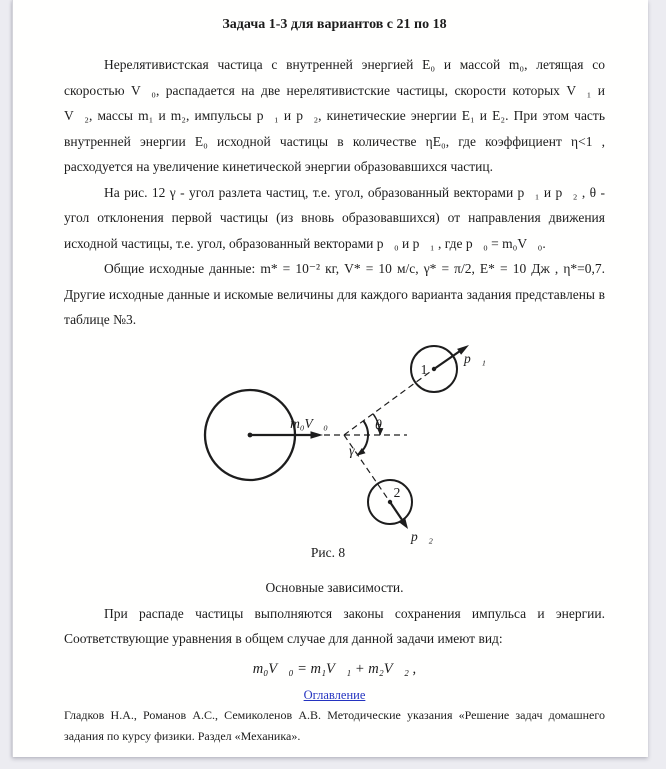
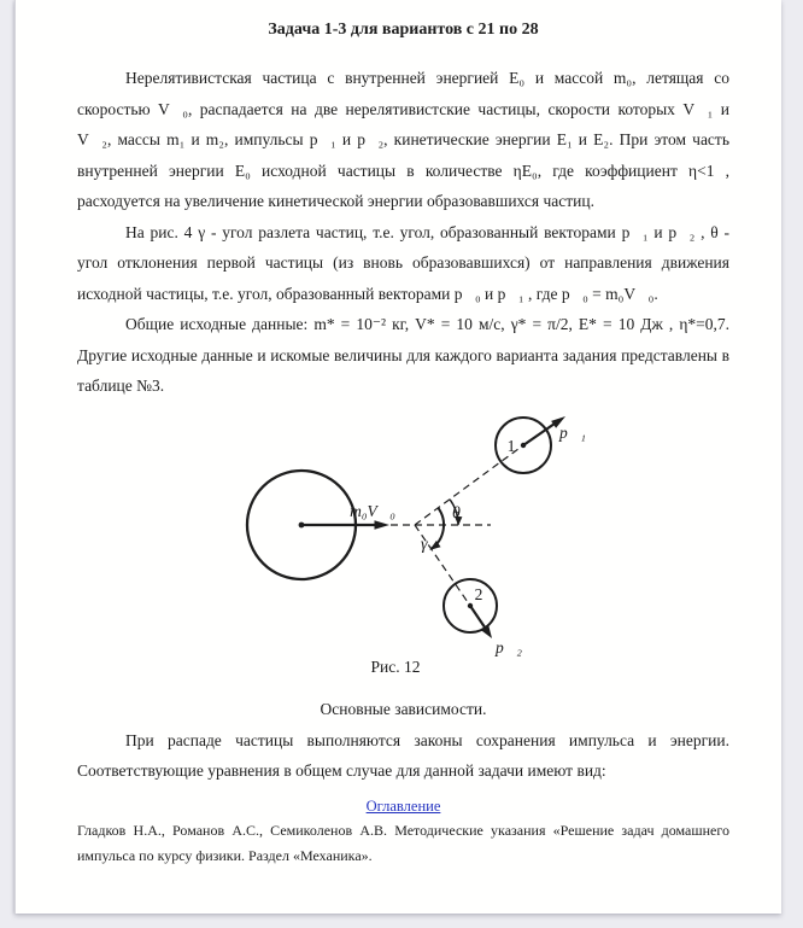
- Задача 1-3 для вариантов с 21 по 18
+ Задача 1-3 для вариантов с 21 по 28
  Нерелятивистская частица с внутренней энергией E₀ и массой m₀, летящая со скоростью V⃗₀, распадается на две нерелятивистские частицы, скорости которых V⃗₁ и V⃗₂, массы m₁ и m₂, импульсы p⃗₁ и p⃗₂, кинетические энергии E₁ и E₂. При этом часть внутренней энергии E₀ исходной частицы в количестве ηE₀, где коэффициент η<1 , расходуется на увеличение кинетической энергии образовавшихся частиц.
- На рис. 12 γ - угол разлета частиц, т.е. угол, образованный векторами p⃗₁ и p⃗₂ , θ - угол отклонения первой частицы (из вновь образовавшихся) от направления движения исходной частицы, т.е. угол, образованный векторами p⃗₀ и p⃗₁ , где p⃗₀ = m₀V⃗₀.
+ На рис. 4 γ - угол разлета частиц, т.е. угол, образованный векторами p⃗₁ и p⃗₂ , θ - угол отклонения первой частицы (из вновь образовавшихся) от направления движения исходной частицы, т.е. угол, образованный векторами p⃗₀ и p⃗₁ , где p⃗₀ = m₀V⃗₀.
  Общие исходные данные: m* = 10⁻² кг, V* = 10 м/с, γ* = π/2, E* = 10 Дж , η*=0,7. Другие исходные данные и искомые величины для каждого варианта задания представлены в таблице №3.
  m₀V⃗₀
  θ
  γ
  1
  2
  p⃗₁
  p⃗₂
- Рис. 8
+ Рис. 12
  Основные зависимости.
  При распаде частицы выполняются законы сохранения импульса и энергии. Соответствующие уравнения в общем случае для данной задачи имеют вид:
- m₀V⃗₀ = m₁V⃗₁ + m₂V⃗₂ ,
  Оглавление
- Гладков Н.А., Романов А.С., Семиколенов А.В. Методические указания «Решение задач домашнего задания по курсу физики. Раздел «Механика».
+ Гладков Н.А., Романов А.С., Семиколенов А.В. Методические указания «Решение задач домашнего импульса по курсу физики. Раздел «Механика».
